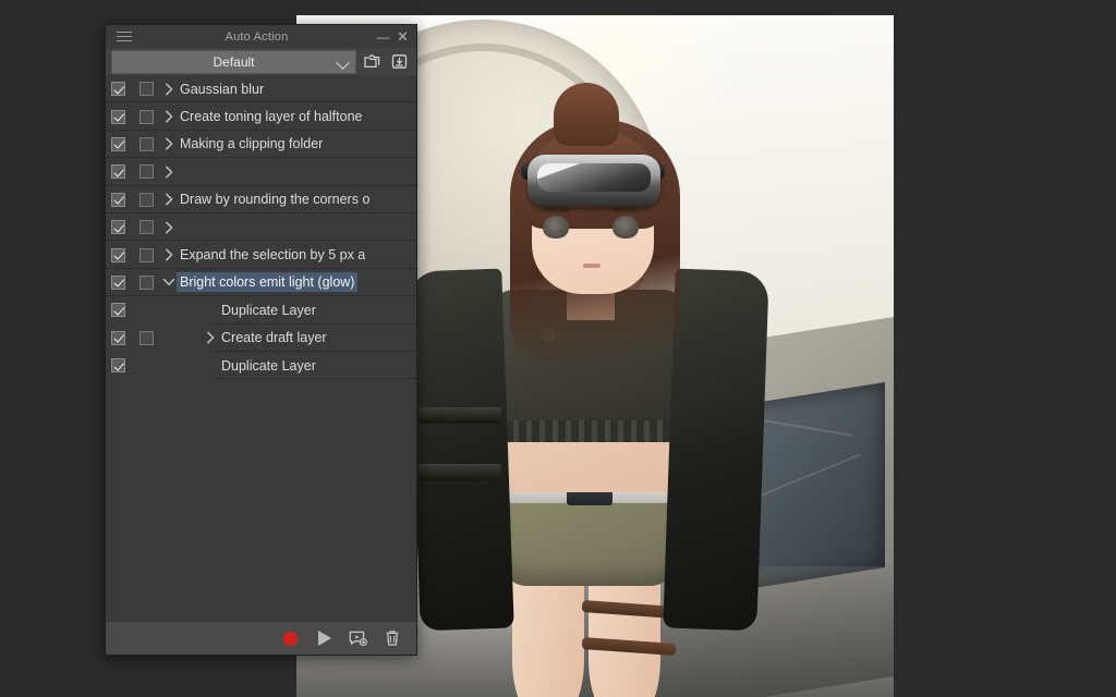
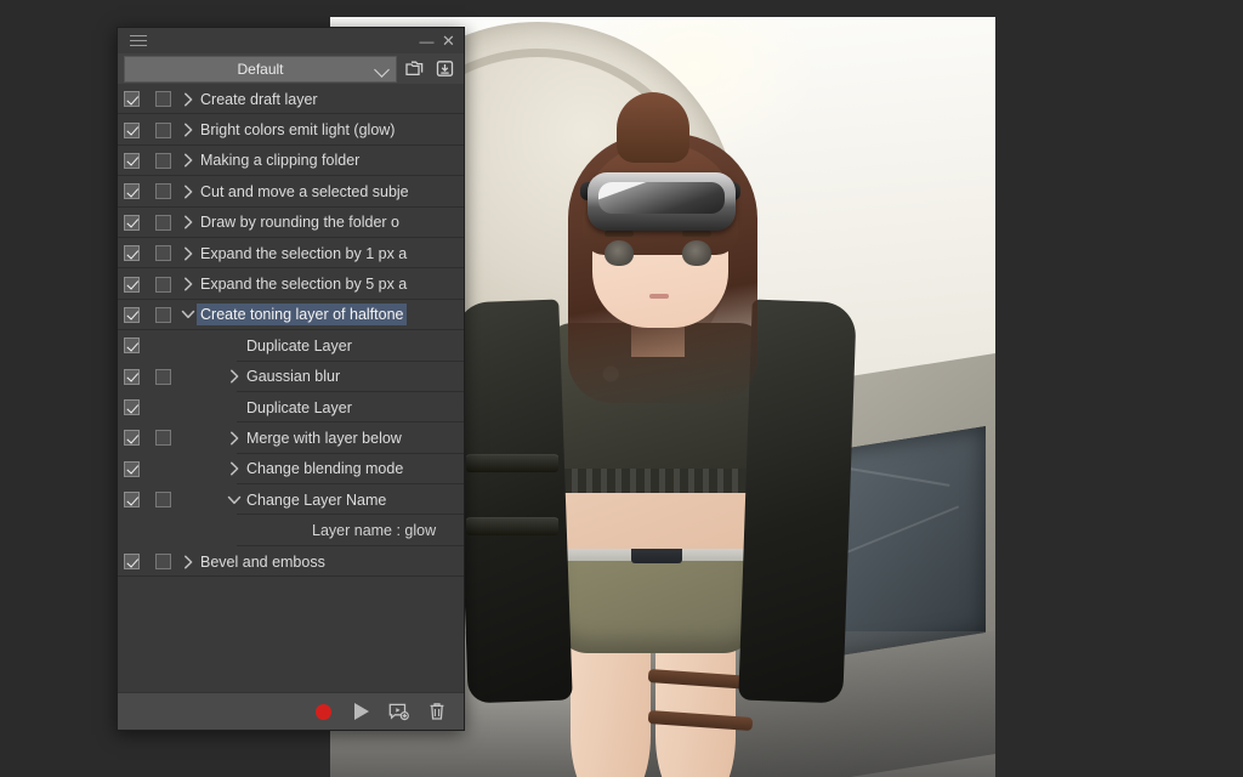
- Auto Action
  —
  ✕
  Default
- Gaussian blur
+ Create draft layer
- Create toning layer of halftone
+ Bright colors emit light (glow)
  Making a clipping folder
+ Cut and move a selected subje
- Draw by rounding the corners o
+ Draw by rounding the folder o
+ Expand the selection by 1 px a
  Expand the selection by 5 px a
- Bright colors emit light (glow)
+ Create toning layer of halftone
  Duplicate Layer
- Create draft layer
+ Gaussian blur
  Duplicate Layer
+ Merge with layer below
+ Change blending mode
+ Change Layer Name
+ Layer name : glow
+ Bevel and emboss
